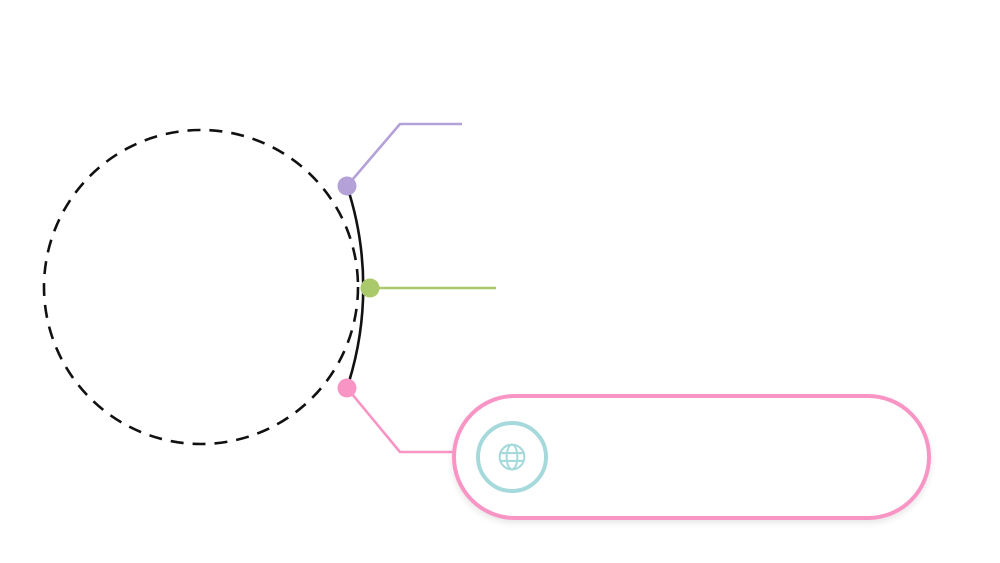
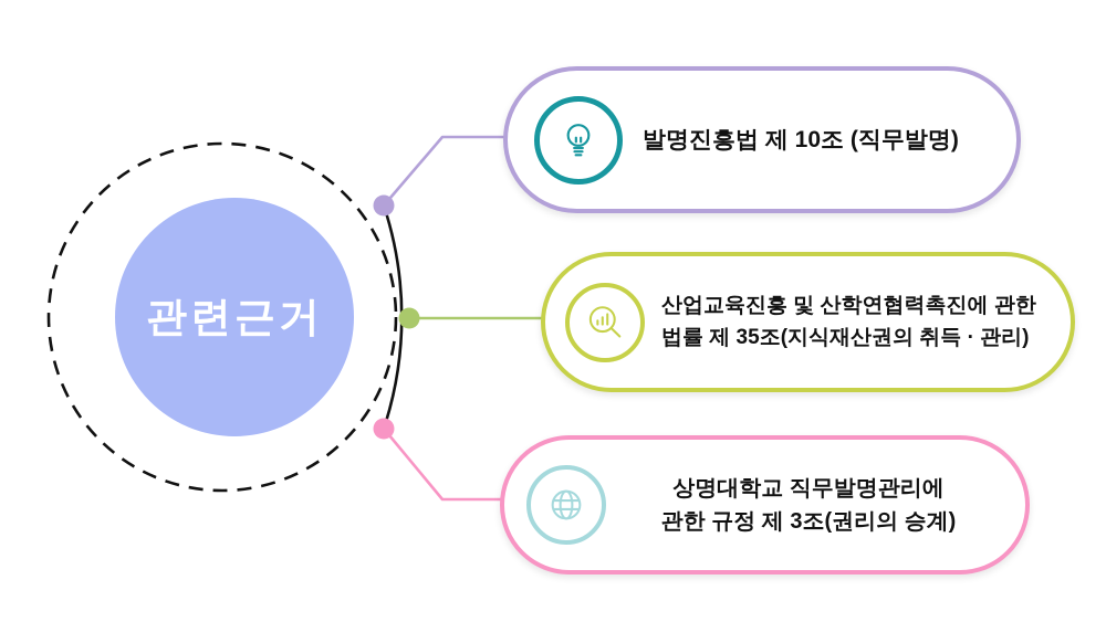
+ 관련근거
+ 발명진흥법 제 10조 (직무발명)
+ 산업교육진흥 및 산학연협력촉진에 관한
+ 법률 제 35조(지식재산권의 취득 · 관리)
+ 상명대학교 직무발명관리에
+ 관한 규정 제 3조(권리의 승계)
